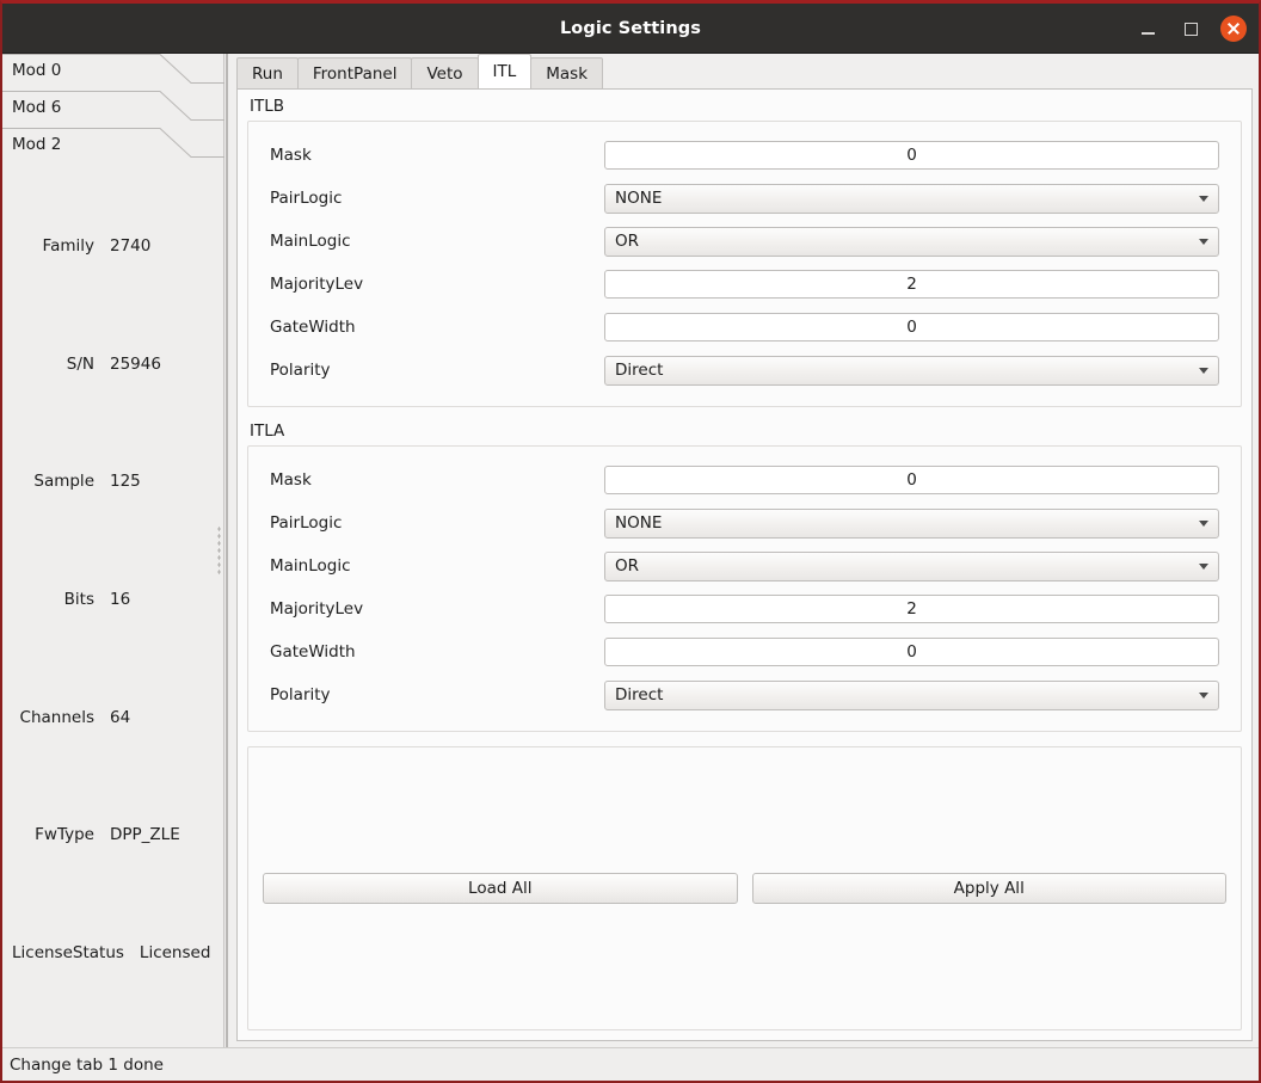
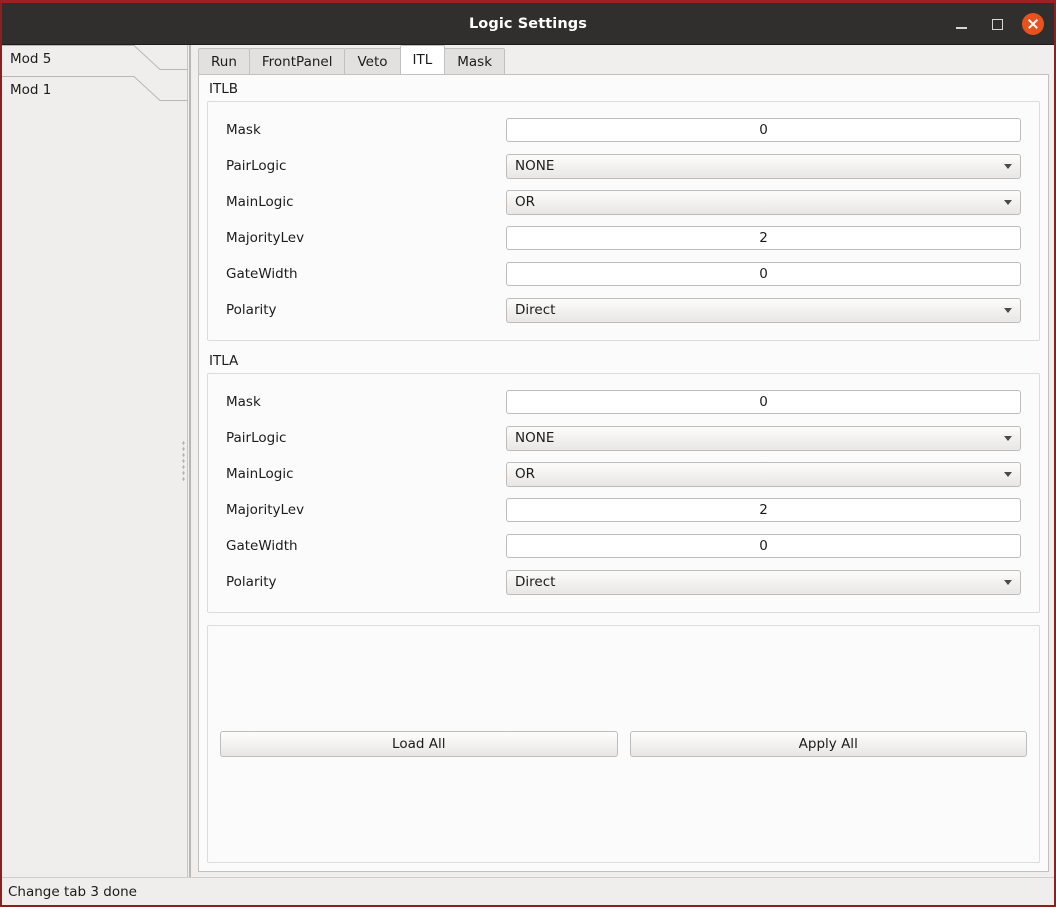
  Logic Settings
- Mod 0
+ Mod 5
- Mod 6
+ Mod 1
- Mod 2
- Family
- 2740
- S/N
- 25946
- Sample
- 125
- Bits
- 16
- Channels
- 64
- FwType
- DPP_ZLE
- LicenseStatus
- Licensed
  Run
  FrontPanel
  Veto
  ITL
  Mask
  ITLB
  Mask
  0
  PairLogic
  NONE
  MainLogic
  OR
  MajorityLev
  2
  GateWidth
  0
  Polarity
  Direct
  ITLA
  Mask
  0
  PairLogic
  NONE
  MainLogic
  OR
  MajorityLev
  2
  GateWidth
  0
  Polarity
  Direct
  Load All
  Apply All
- Change tab 1 done
+ Change tab 3 done
